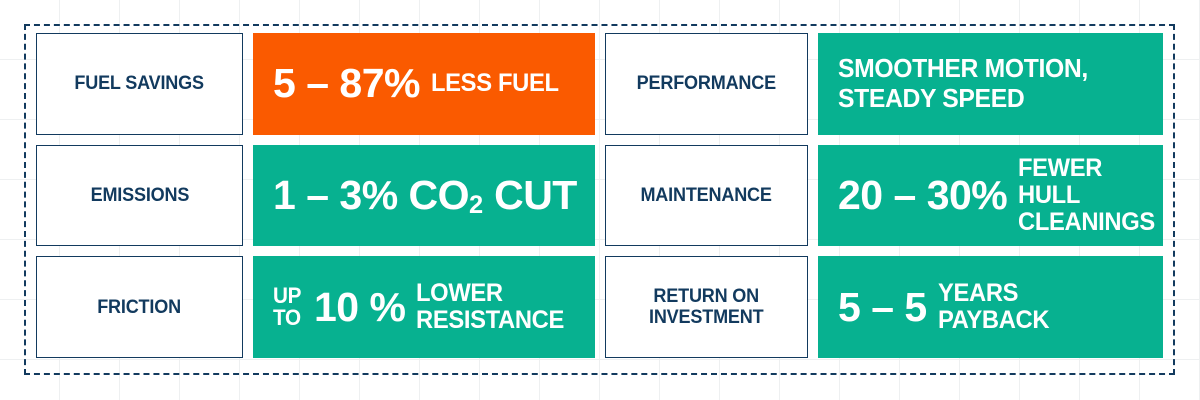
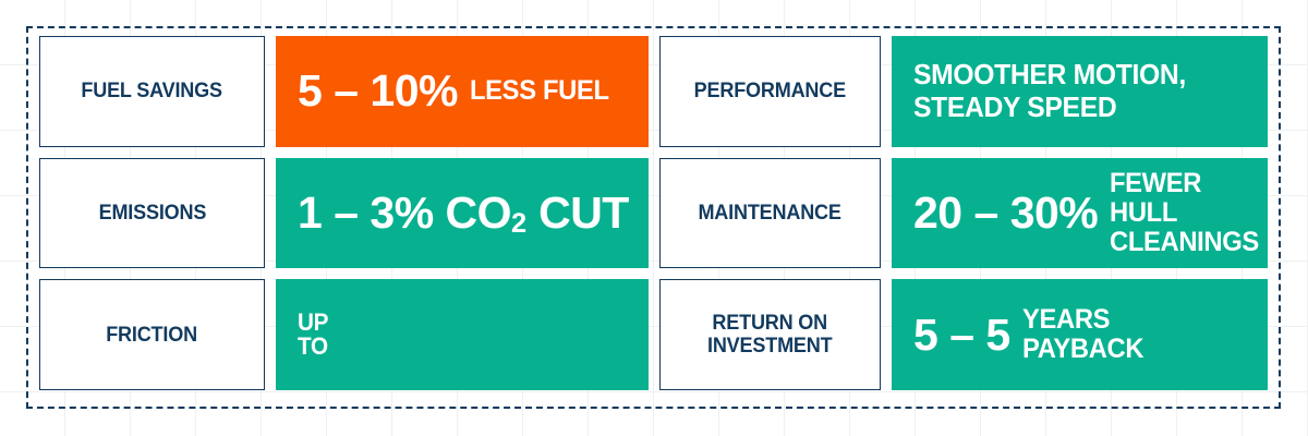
  FUEL SAVINGS
- 5 – 87%
+ 5 – 10%
  LESS FUEL
  PERFORMANCE
  SMOOTHER MOTION,
  STEADY SPEED
  EMISSIONS
  1 – 3% CO2 CUT
  MAINTENANCE
  20 – 30%
  FEWER HULL
  CLEANINGS
  FRICTION
  UP
  TO
- 10 %
- LOWER
- RESISTANCE
  RETURN ON
  INVESTMENT
  5 – 5
  YEARS
  PAYBACK
